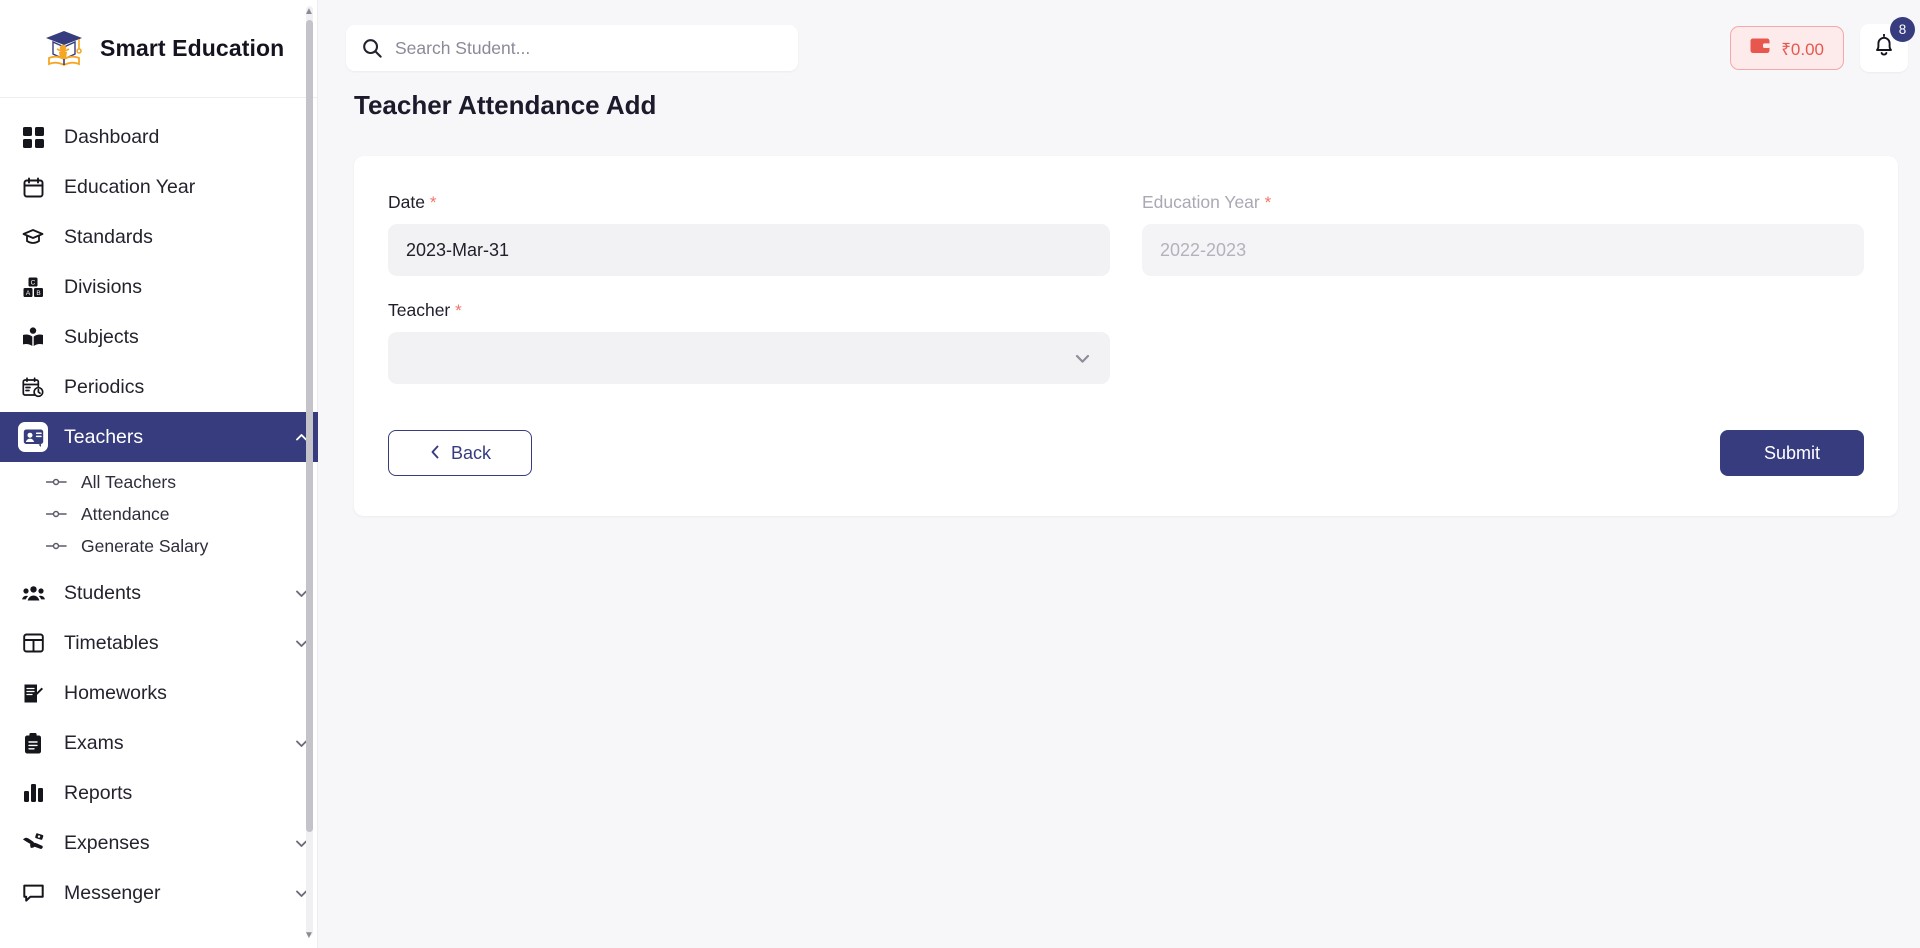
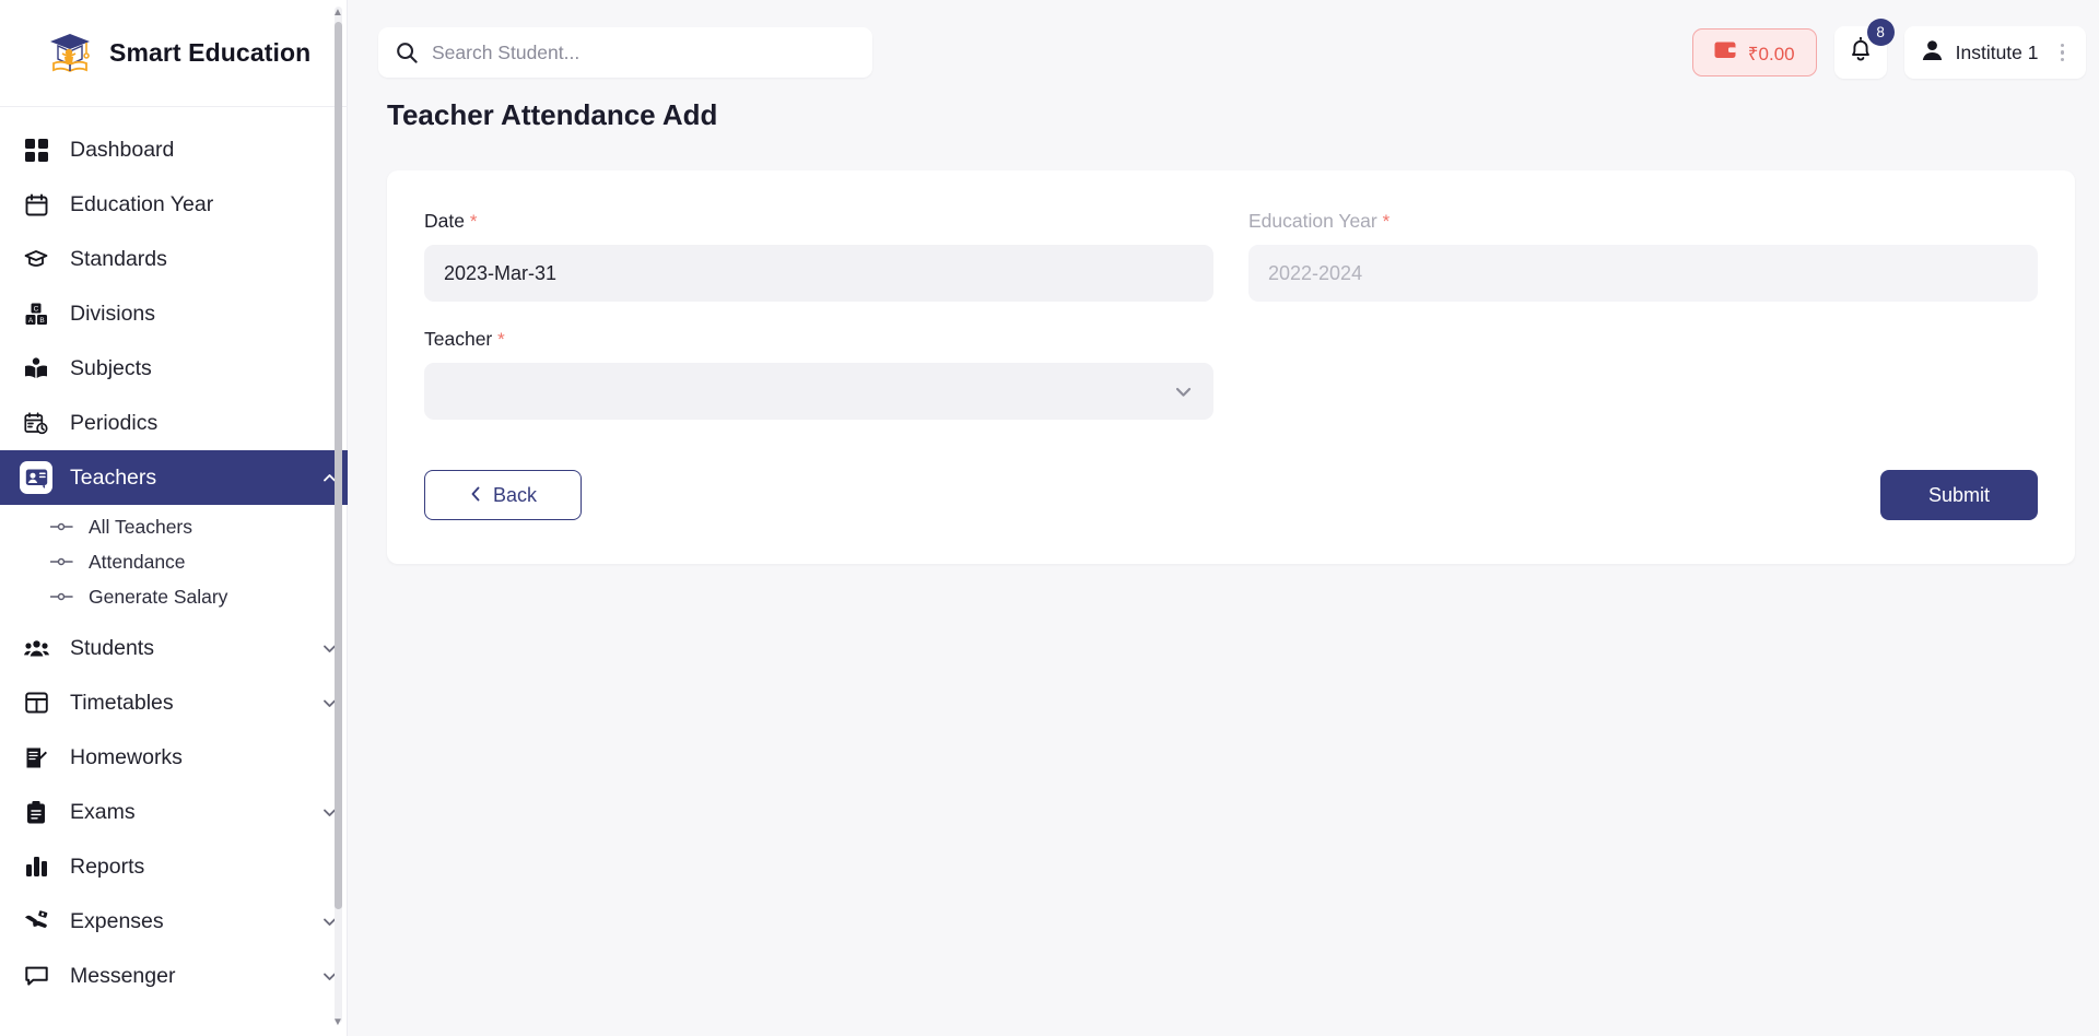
  Smart Education
  Dashboard
  Education Year
  Standards
  Divisions
  Subjects
  Periodics
  Teachers
  All Teachers
  Attendance
  Generate Salary
  Students
  Timetables
  Homeworks
  Exams
  Reports
  Expenses
  Messenger
  ▲
  ▼
  Search Student...
  ₹0.00
  8
+ Institute 1
  Teacher Attendance Add
  Date *
  2023-Mar-31
  Education Year *
- 2022-2023
+ 2022-2024
  Teacher *
  Back
  Submit
